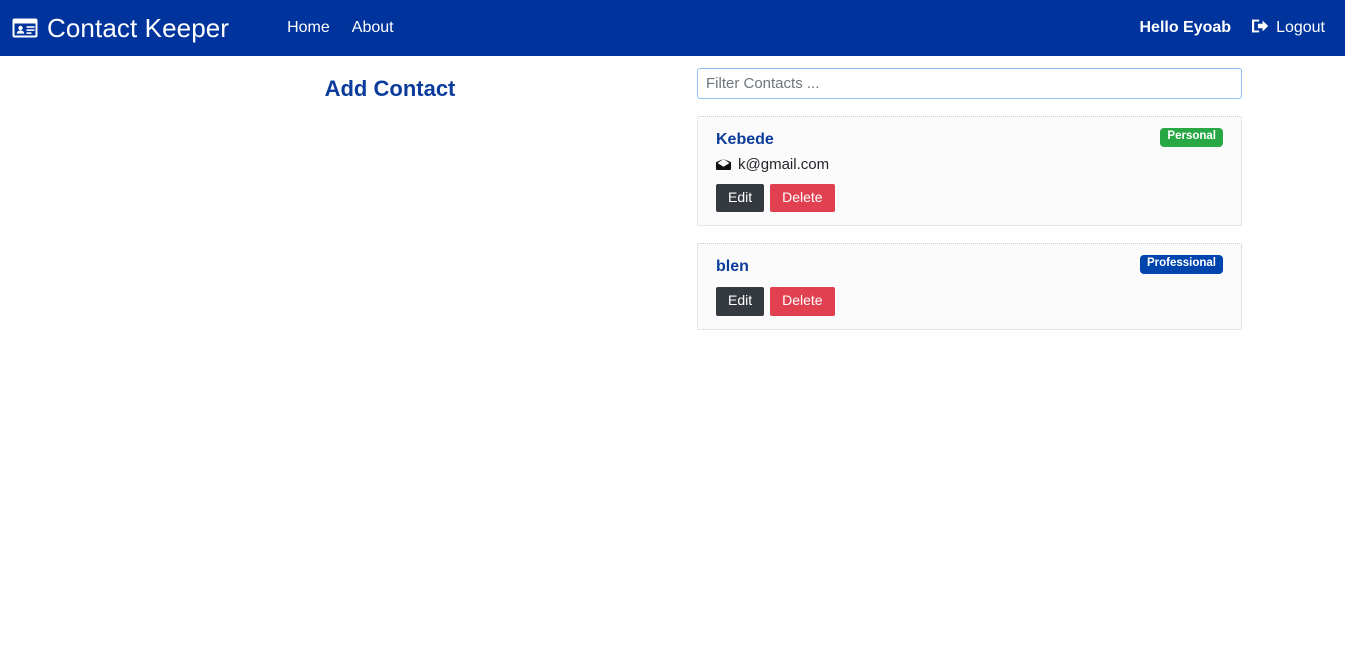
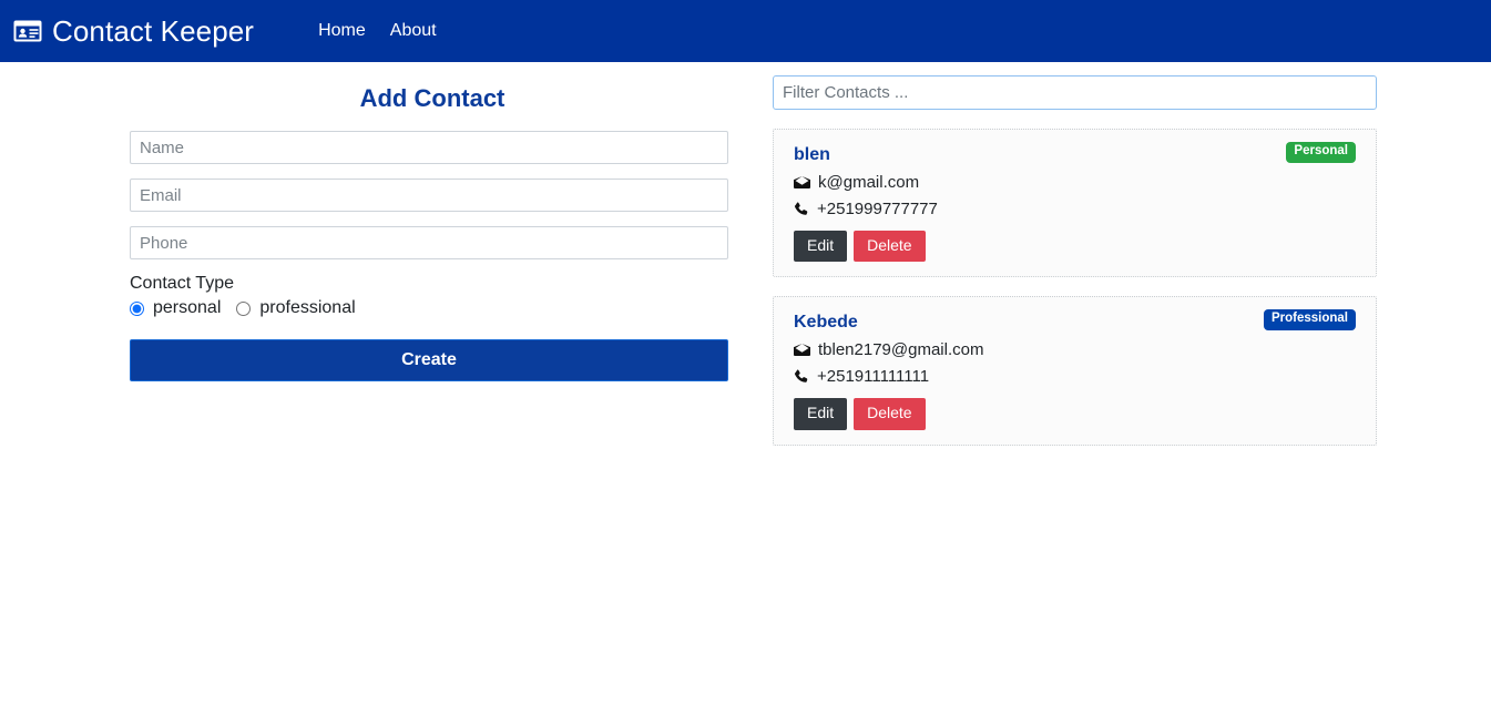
  Contact Keeper
  Home
  About
- Hello Eyoab
- Logout
  Add Contact
+ Name
+ Email
+ Phone
+ Contact Type
+ personal
+ professional
+ Create
  Filter Contacts ...
- Kebede
+ blen
  Personal
  k@gmail.com
+ +251999777777
  Edit
  Delete
- blen
+ Kebede
  Professional
+ tblen2179@gmail.com
+ +251911111111
  Edit
  Delete
